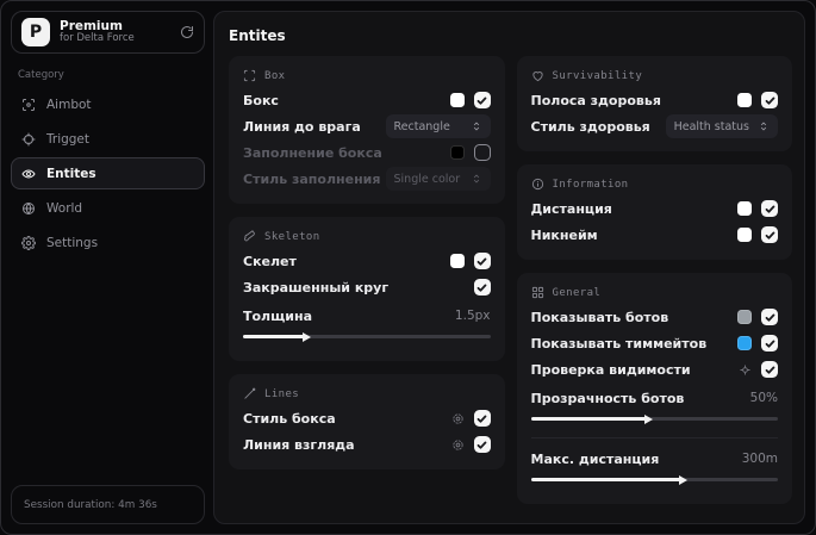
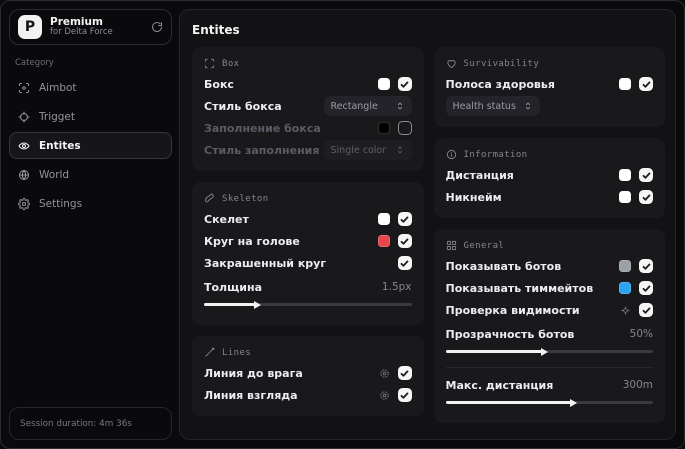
  P
  Premium
  for Delta Force
  Category
  Aimbot
  Trigget
  Entites
  World
  Settings
  Session duration: 4m 36s
  Entites
  Box
  Бокс
- Линия до врага
+ Стиль бокса
  Rectangle
  Заполнение бокса
  Стиль заполнения
  Single color
  Skeleton
  Скелет
+ Круг на голове
  Закрашенный круг
  Толщина
  1.5px
  Lines
- Стиль бокса
+ Линия до врага
  Линия взгляда
  Survivability
  Полоса здоровья
- Стиль здоровья
  Health status
  Information
  Дистанция
  Никнейм
  General
  Показывать ботов
  Показывать тиммейтов
  Проверка видимости
  Прозрачность ботов
  50%
  Макс. дистанция
  300m
